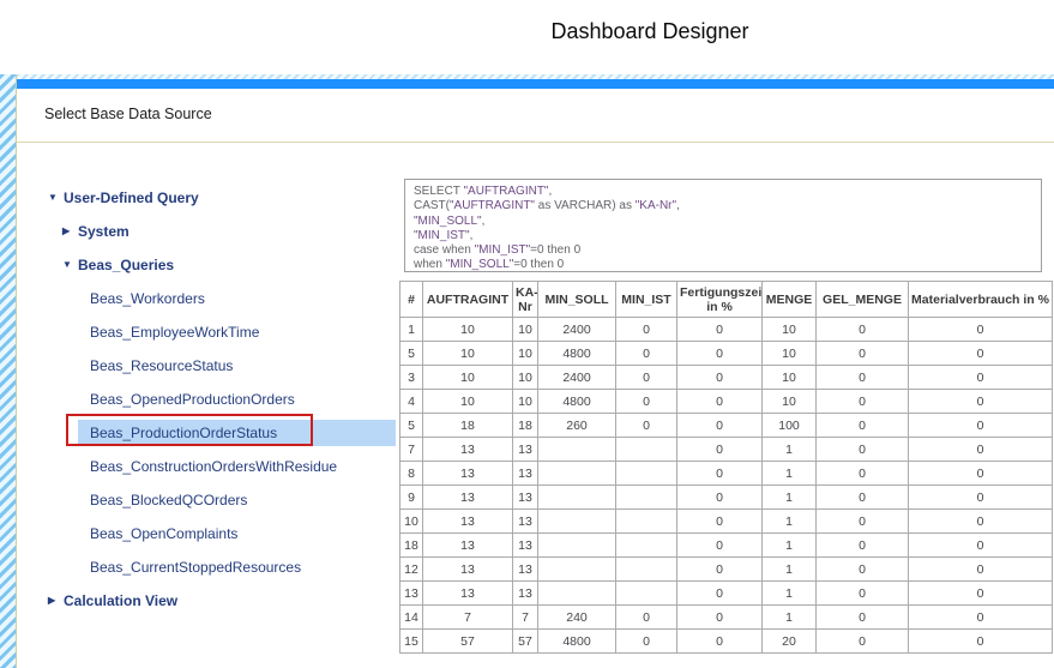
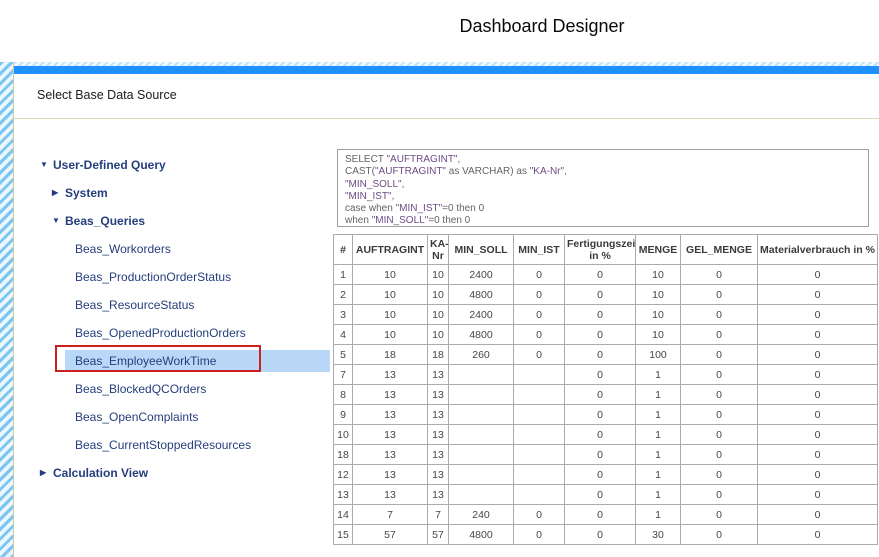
  Dashboard Designer
  Select Base Data Source
  ▼
  User-Defined Query
  ▶
  System
  ▼
  Beas_Queries
  Beas_Workorders
- Beas_EmployeeWorkTime
+ Beas_ProductionOrderStatus
  Beas_ResourceStatus
  Beas_OpenedProductionOrders
- Beas_ProductionOrderStatus
+ Beas_EmployeeWorkTime
- Beas_ConstructionOrdersWithResidue
  Beas_BlockedQCOrders
  Beas_OpenComplaints
  Beas_CurrentStoppedResources
  ▶
  Calculation View
  SELECT "AUFTRAGINT",
  CAST("AUFTRAGINT" as VARCHAR) as "KA-Nr",
  "MIN_SOLL",
  "MIN_IST",
  case when "MIN_IST"=0 then 0
  when "MIN_SOLL"=0 then 0
  #	AUFTRAGINT	KA-Nr	MIN_SOLL	MIN_IST	Fertigungszei in %	MENGE	GEL_MENGE	Materialverbrauch in %
  1	10	10	2400	0	0	10	0	0
- 5	10	10	4800	0	0	10	0	0
+ 2	10	10	4800	0	0	10	0	0
  3	10	10	2400	0	0	10	0	0
  4	10	10	4800	0	0	10	0	0
  5	18	18	260	0	0	100	0	0
  7	13	13			0	1	0	0
  8	13	13			0	1	0	0
  9	13	13			0	1	0	0
  10	13	13			0	1	0	0
  18	13	13			0	1	0	0
  12	13	13			0	1	0	0
  13	13	13			0	1	0	0
  14	7	7	240	0	0	1	0	0
- 15	57	57	4800	0	0	20	0	0
+ 15	57	57	4800	0	0	30	0	0
